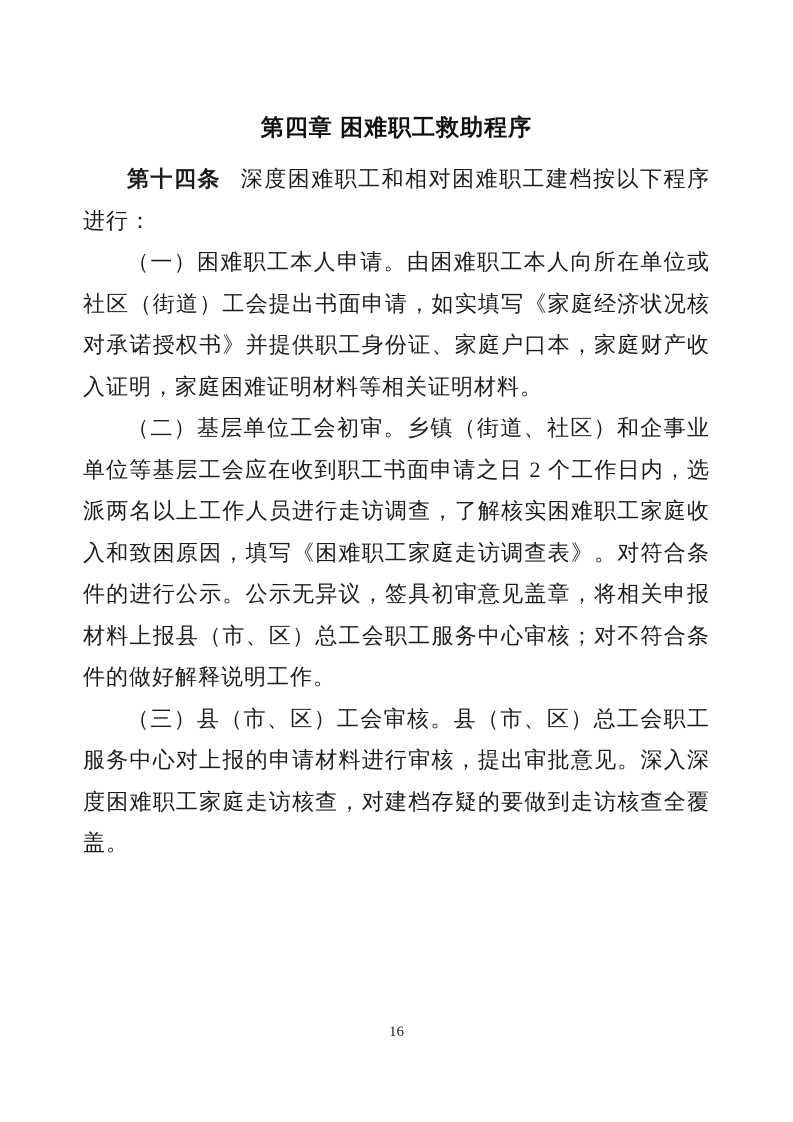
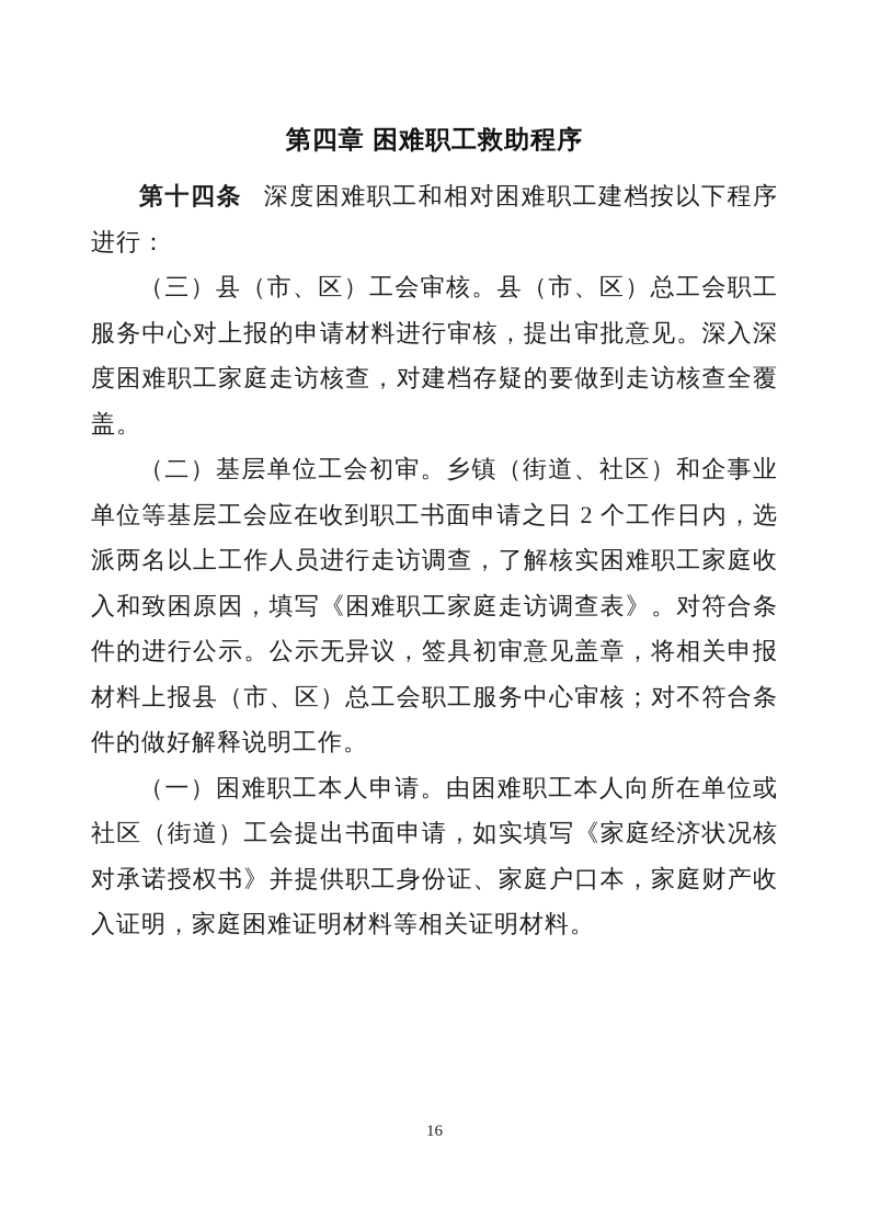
  第四章 困难职工救助程序
  第十四条 深度困难职工和相对困难职工建档按以下程序进行：
- （一）困难职工本人申请。由困难职工本人向所在单位或社区（街道）工会提出书面申请，如实填写《家庭经济状况核对承诺授权书》并提供职工身份证、家庭户口本，家庭财产收入证明，家庭困难证明材料等相关证明材料。
+ （三）县（市、区）工会审核。县（市、区）总工会职工服务中心对上报的申请材料进行审核，提出审批意见。深入深度困难职工家庭走访核查，对建档存疑的要做到走访核查全覆盖。
  （二）基层单位工会初审。乡镇（街道、社区）和企事业单位等基层工会应在收到职工书面申请之日 2 个工作日内，选派两名以上工作人员进行走访调查，了解核实困难职工家庭收入和致困原因，填写《困难职工家庭走访调查表》。对符合条件的进行公示。公示无异议，签具初审意见盖章，将相关申报材料上报县（市、区）总工会职工服务中心审核；对不符合条件的做好解释说明工作。
- （三）县（市、区）工会审核。县（市、区）总工会职工服务中心对上报的申请材料进行审核，提出审批意见。深入深度困难职工家庭走访核查，对建档存疑的要做到走访核查全覆盖。
+ （一）困难职工本人申请。由困难职工本人向所在单位或社区（街道）工会提出书面申请，如实填写《家庭经济状况核对承诺授权书》并提供职工身份证、家庭户口本，家庭财产收入证明，家庭困难证明材料等相关证明材料。
  16
